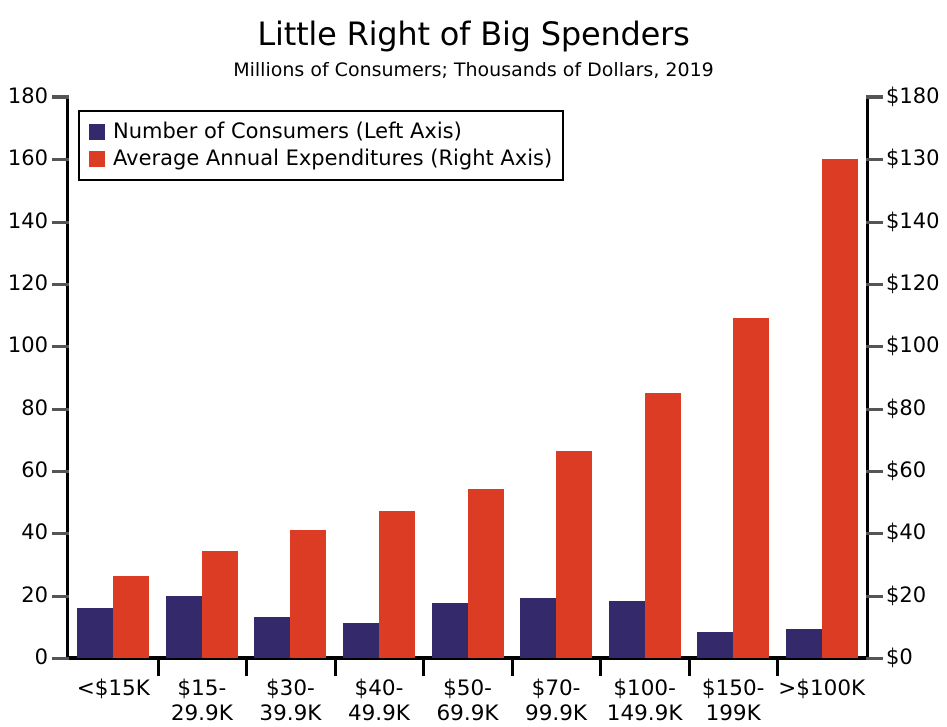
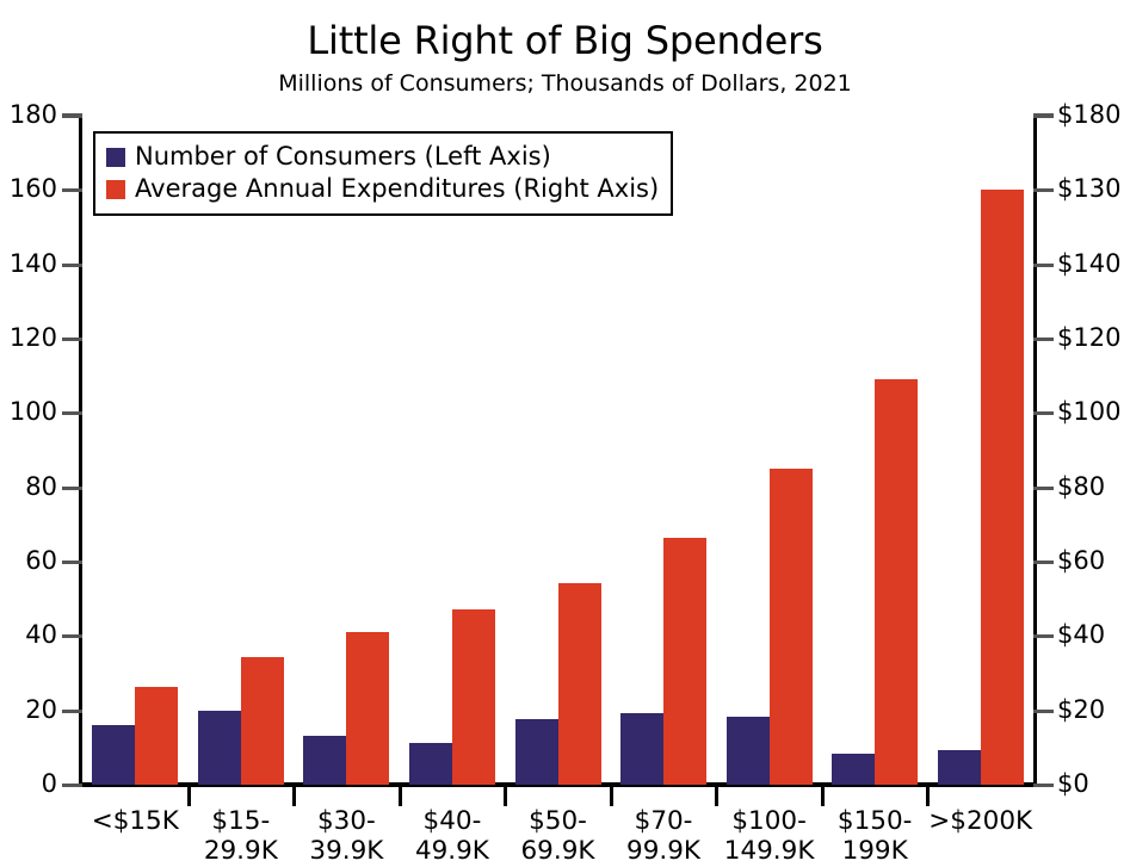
  Little Right of Big Spenders
- Millions of Consumers; Thousands of Dollars, 2019
+ Millions of Consumers; Thousands of Dollars, 2021
  0
  20
  40
  60
  80
  100
  120
  140
  160
  180
  $0
  $20
  $40
  $60
  $80
  $100
  $120
  $140
  $130
  $180
  <$15K
  $15-
  29.9K
  $30-
  39.9K
  $40-
  49.9K
  $50-
  69.9K
  $70-
  99.9K
  $100-
  149.9K
  $150-
  199K
- >$100K
+ >$200K
  Number of Consumers (Left Axis)
  Average Annual Expenditures (Right Axis)
